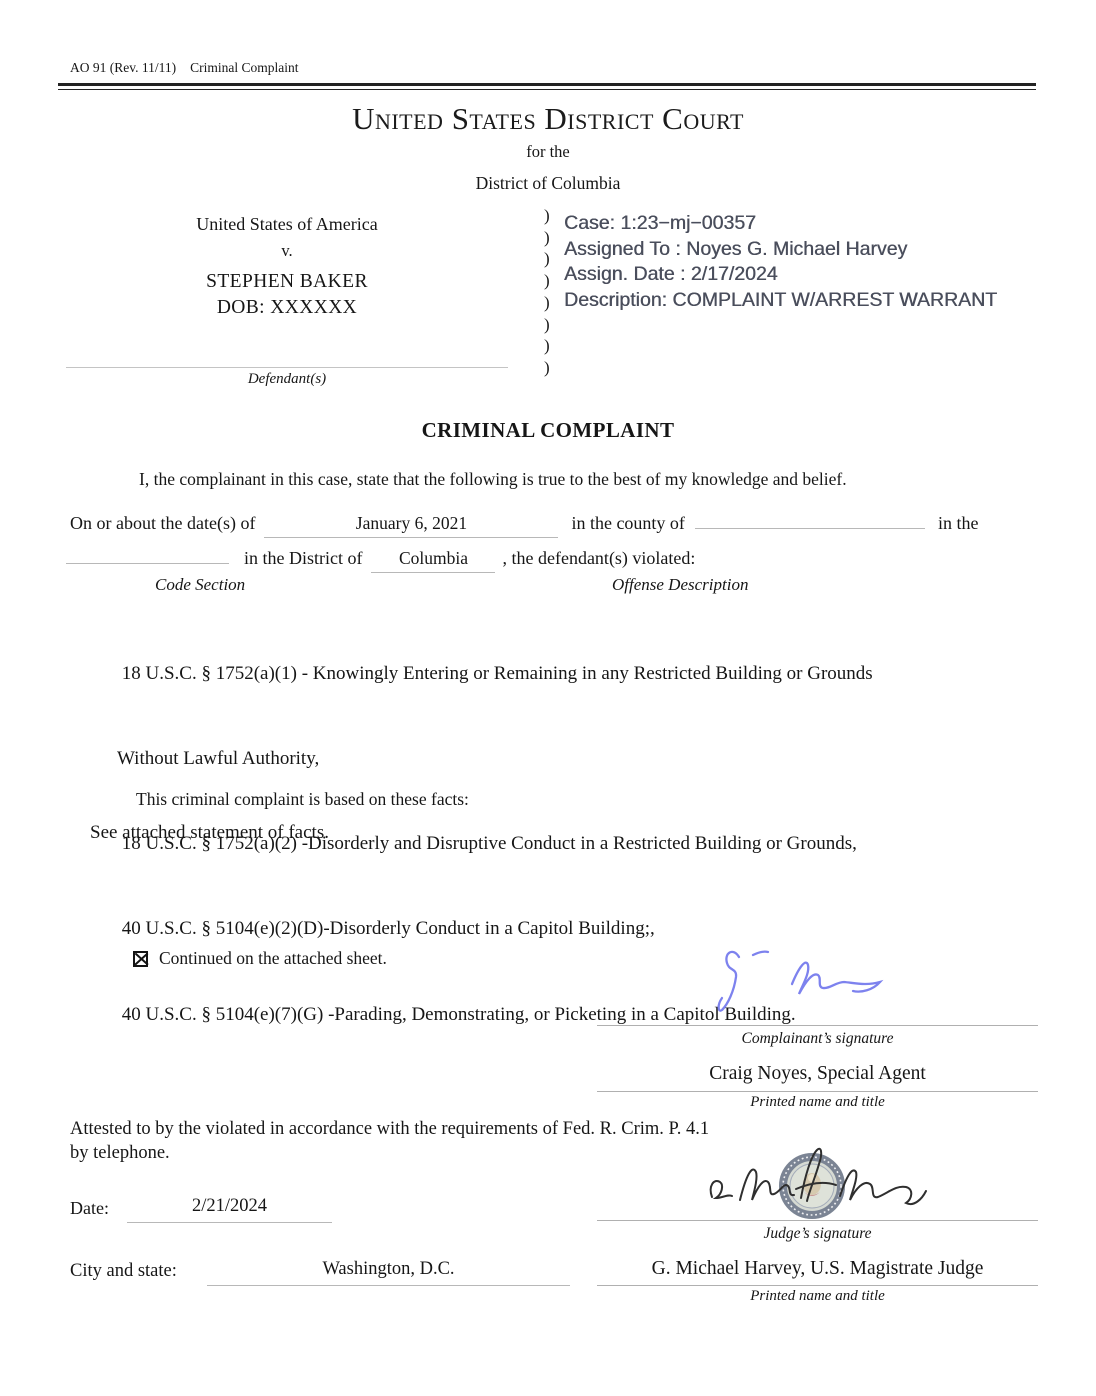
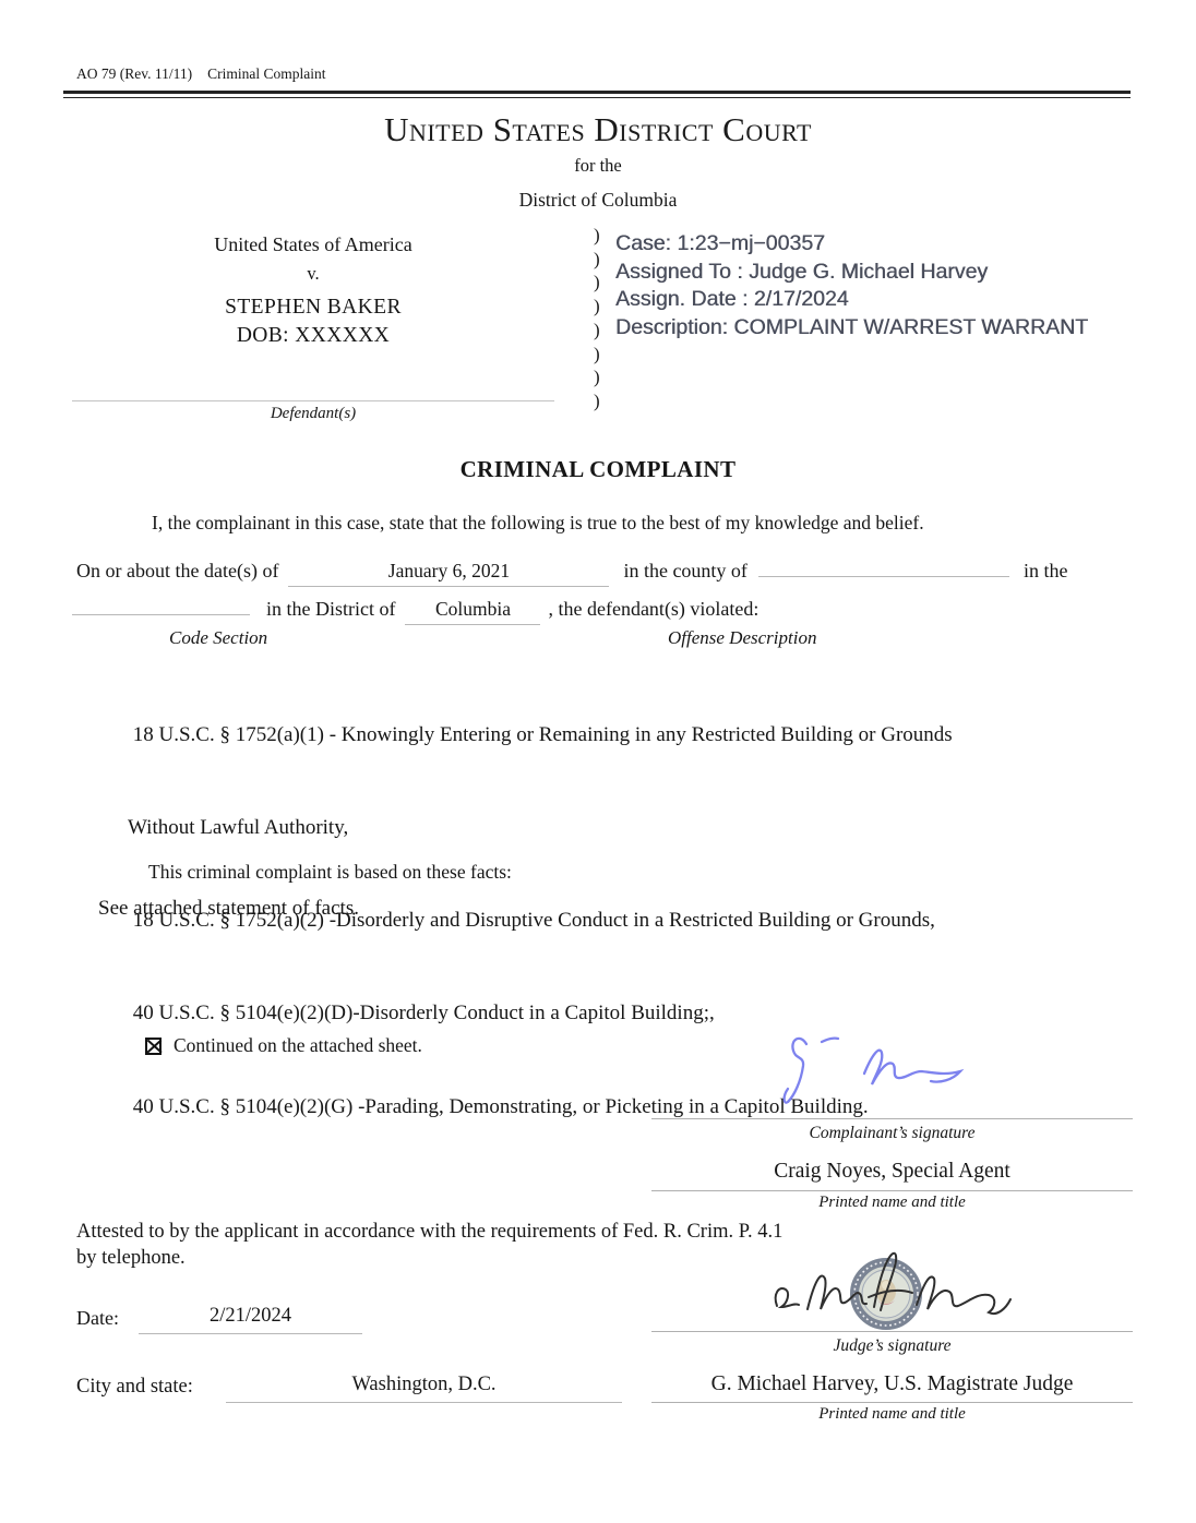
- AO 91 (Rev. 11/11) Criminal Complaint
+ AO 79 (Rev. 11/11) Criminal Complaint
  United States District Court
  for the
  District of Columbia
  United States of America
  v.
  STEPHEN BAKER
  DOB: XXXXXX
  Defendant(s)
  )
  )
  )
  )
  )
  )
  )
  )
  Case: 1:23−mj−00357
- Assigned To : Noyes G. Michael Harvey
+ Assigned To : Judge G. Michael Harvey
  Assign. Date : 2/17/2024
  Description: COMPLAINT W/ARREST WARRANT
  CRIMINAL COMPLAINT
  I, the complainant in this case, state that the following is true to the best of my knowledge and belief.
  On or about the date(s) of
  January 6, 2021
  in the county of
  in the
  in the District of
  Columbia
  , the defendant(s) violated:
  Code Section
  Offense Description
  18 U.S.C. § 1752(a)(1) - Knowingly Entering or Remaining in any Restricted Building or Grounds
  Without Lawful Authority,
  18 U.S.C. § 1752(a)(2) -Disorderly and Disruptive Conduct in a Restricted Building or Grounds,
  40 U.S.C. § 5104(e)(2)(D)-Disorderly Conduct in a Capitol Building;,
- 40 U.S.C. § 5104(e)(7)(G) -Parading, Demonstrating, or Picketing in a Capitol Building.
+ 40 U.S.C. § 5104(e)(2)(G) -Parading, Demonstrating, or Picketing in a Capitol Building.
  This criminal complaint is based on these facts:
  See attached statement of facts.
  Continued on the attached sheet.
  Complainant’s signature
  Craig Noyes, Special Agent
  Printed name and title
- Attested to by the violated in accordance with the requirements of Fed. R. Crim. P. 4.1
+ Attested to by the applicant in accordance with the requirements of Fed. R. Crim. P. 4.1
  by telephone.
  Date:
  2/21/2024
  Judge’s signature
  City and state:
  Washington, D.C.
  G. Michael Harvey, U.S. Magistrate Judge
  Printed name and title
